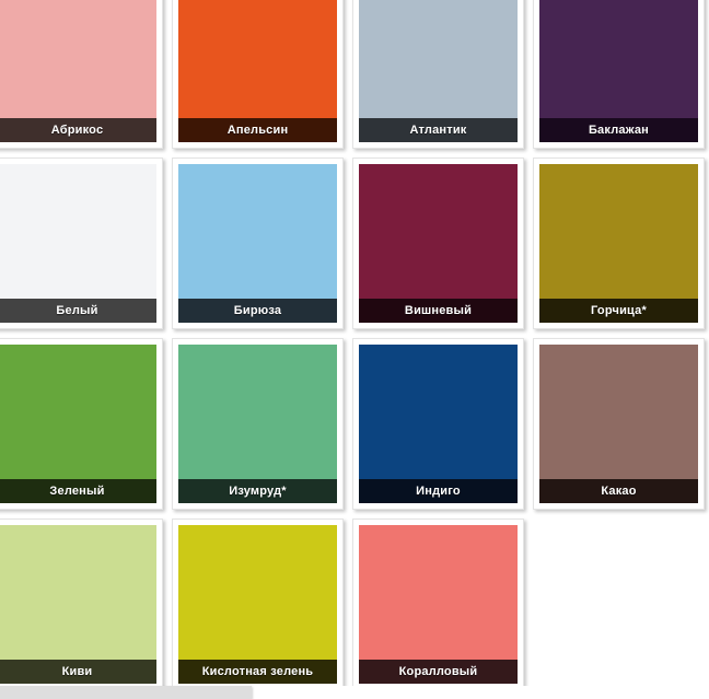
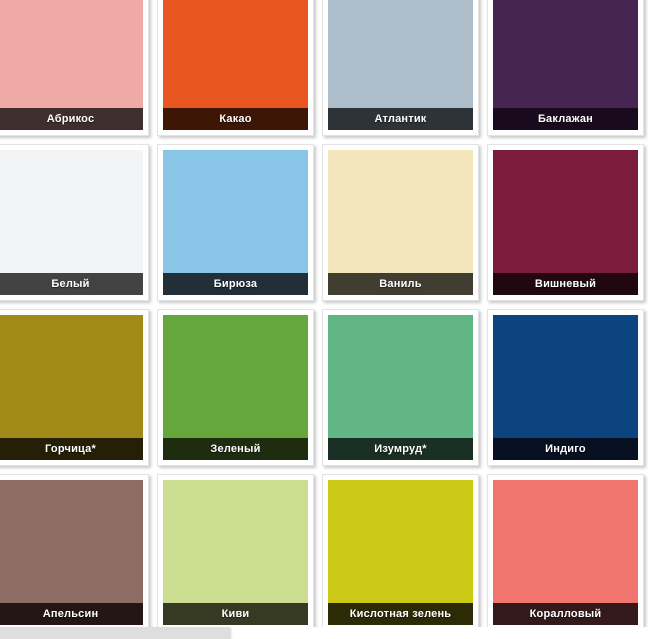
  Абрикос
- Апельсин
+ Какао
  Атлантик
  Баклажан
  Белый
  Бирюза
+ Ваниль
  Вишневый
  Горчица*
  Зеленый
  Изумруд*
  Индиго
- Какао
+ Апельсин
  Киви
  Кислотная зелень
  Коралловый
